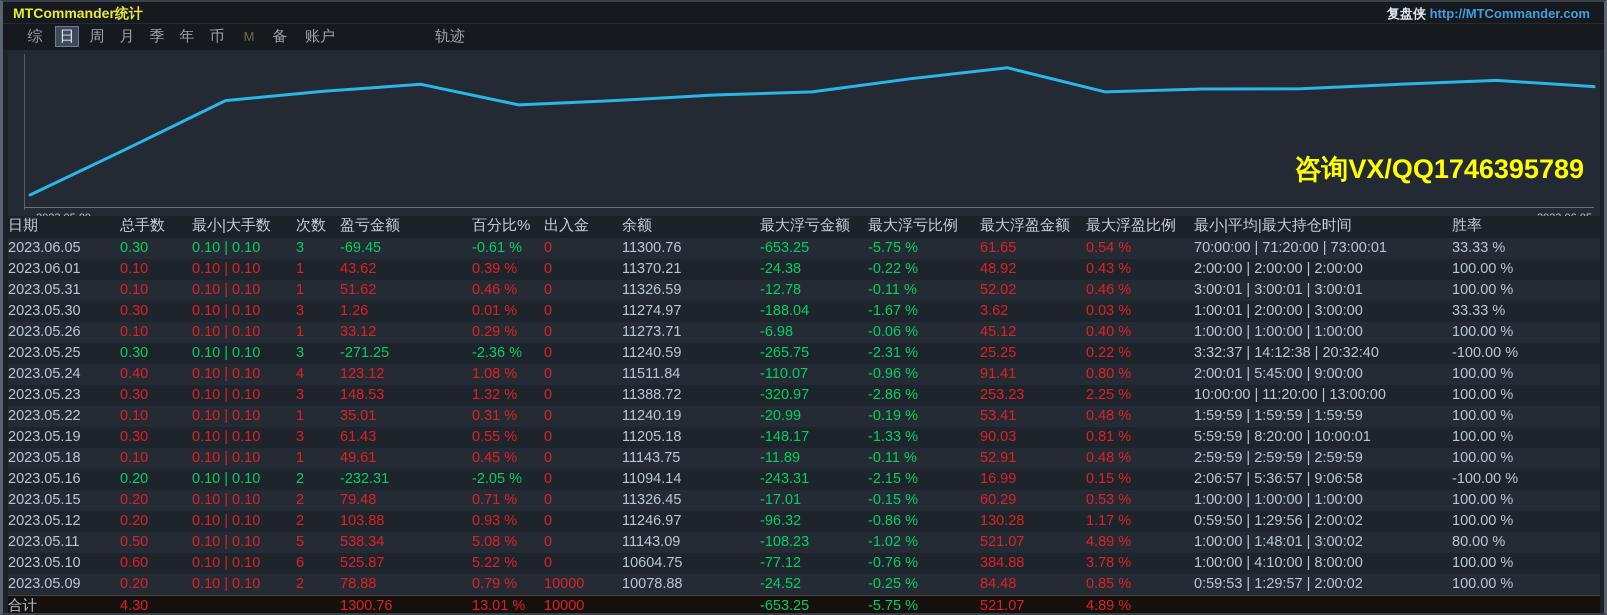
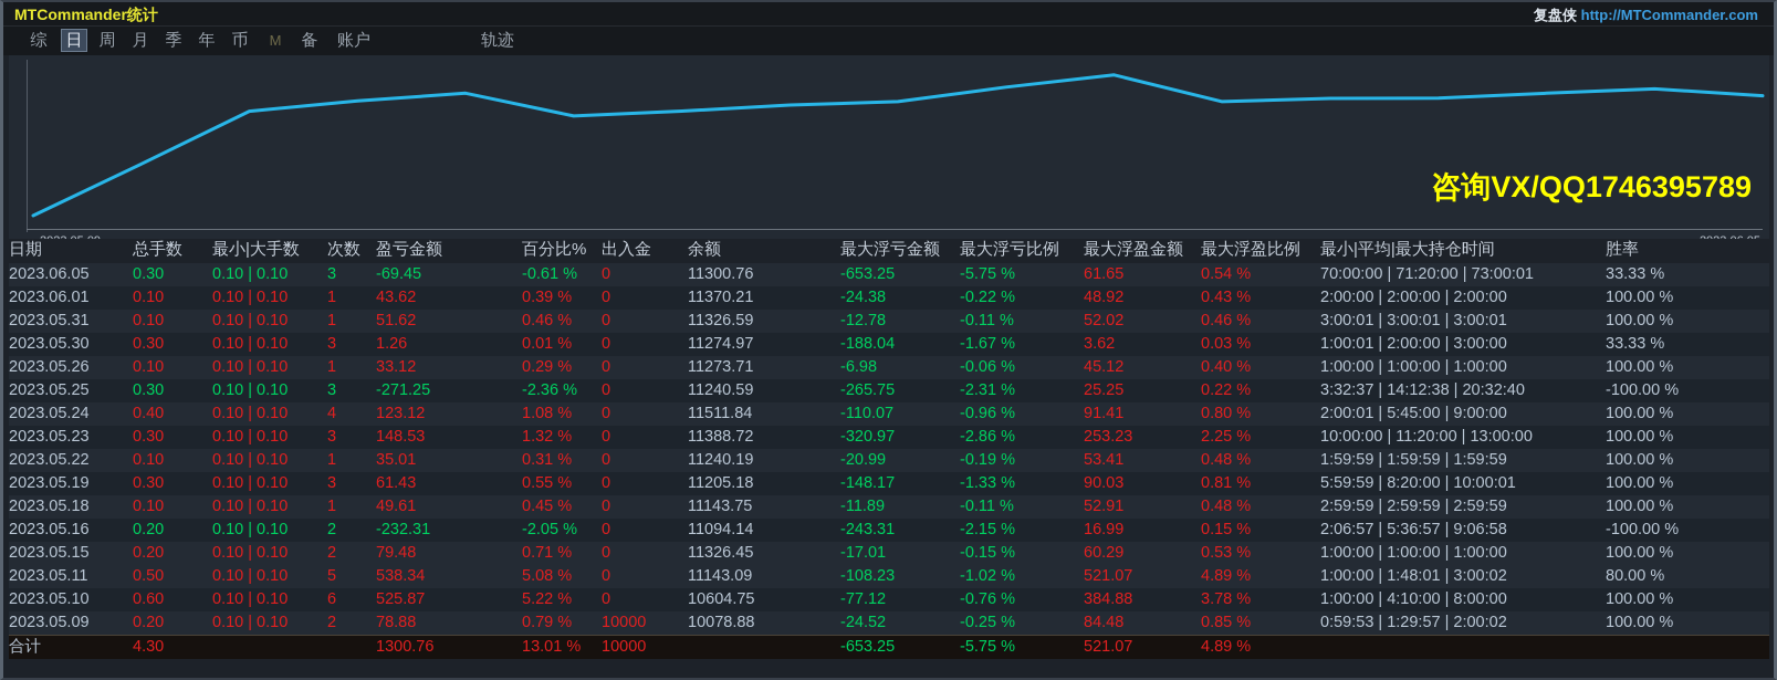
  MTCommander统计
  复盘侠 http://MTCommander.com
  综
  日
  周
  月
  季
  年
  币
  M
  备
  账户
  轨迹
  咨询VX/QQ1746395789
  日期	总手数	最小|大手数	次数	盈亏金额	百分比%	出入金	余额	最大浮亏金额	最大浮亏比例	最大浮盈金额	最大浮盈比例	最小|平均|最大持仓时间	胜率
  2023.06.05	0.30	0.10 | 0.10	3	-69.45	-0.61 %	0	11300.76	-653.25	-5.75 %	61.65	0.54 %	70:00:00 | 71:20:00 | 73:00:01	33.33 %
  2023.06.01	0.10	0.10 | 0.10	1	43.62	0.39 %	0	11370.21	-24.38	-0.22 %	48.92	0.43 %	2:00:00 | 2:00:00 | 2:00:00	100.00 %
  2023.05.31	0.10	0.10 | 0.10	1	51.62	0.46 %	0	11326.59	-12.78	-0.11 %	52.02	0.46 %	3:00:01 | 3:00:01 | 3:00:01	100.00 %
  2023.05.30	0.30	0.10 | 0.10	3	1.26	0.01 %	0	11274.97	-188.04	-1.67 %	3.62	0.03 %	1:00:01 | 2:00:00 | 3:00:00	33.33 %
  2023.05.26	0.10	0.10 | 0.10	1	33.12	0.29 %	0	11273.71	-6.98	-0.06 %	45.12	0.40 %	1:00:00 | 1:00:00 | 1:00:00	100.00 %
  2023.05.25	0.30	0.10 | 0.10	3	-271.25	-2.36 %	0	11240.59	-265.75	-2.31 %	25.25	0.22 %	3:32:37 | 14:12:38 | 20:32:40	-100.00 %
  2023.05.24	0.40	0.10 | 0.10	4	123.12	1.08 %	0	11511.84	-110.07	-0.96 %	91.41	0.80 %	2:00:01 | 5:45:00 | 9:00:00	100.00 %
  2023.05.23	0.30	0.10 | 0.10	3	148.53	1.32 %	0	11388.72	-320.97	-2.86 %	253.23	2.25 %	10:00:00 | 11:20:00 | 13:00:00	100.00 %
  2023.05.22	0.10	0.10 | 0.10	1	35.01	0.31 %	0	11240.19	-20.99	-0.19 %	53.41	0.48 %	1:59:59 | 1:59:59 | 1:59:59	100.00 %
  2023.05.19	0.30	0.10 | 0.10	3	61.43	0.55 %	0	11205.18	-148.17	-1.33 %	90.03	0.81 %	5:59:59 | 8:20:00 | 10:00:01	100.00 %
  2023.05.18	0.10	0.10 | 0.10	1	49.61	0.45 %	0	11143.75	-11.89	-0.11 %	52.91	0.48 %	2:59:59 | 2:59:59 | 2:59:59	100.00 %
  2023.05.16	0.20	0.10 | 0.10	2	-232.31	-2.05 %	0	11094.14	-243.31	-2.15 %	16.99	0.15 %	2:06:57 | 5:36:57 | 9:06:58	-100.00 %
  2023.05.15	0.20	0.10 | 0.10	2	79.48	0.71 %	0	11326.45	-17.01	-0.15 %	60.29	0.53 %	1:00:00 | 1:00:00 | 1:00:00	100.00 %
- 2023.05.12	0.20	0.10 | 0.10	2	103.88	0.93 %	0	11246.97	-96.32	-0.86 %	130.28	1.17 %	0:59:50 | 1:29:56 | 2:00:02	100.00 %
  2023.05.11	0.50	0.10 | 0.10	5	538.34	5.08 %	0	11143.09	-108.23	-1.02 %	521.07	4.89 %	1:00:00 | 1:48:01 | 3:00:02	80.00 %
  2023.05.10	0.60	0.10 | 0.10	6	525.87	5.22 %	0	10604.75	-77.12	-0.76 %	384.88	3.78 %	1:00:00 | 4:10:00 | 8:00:00	100.00 %
  2023.05.09	0.20	0.10 | 0.10	2	78.88	0.79 %	10000	10078.88	-24.52	-0.25 %	84.48	0.85 %	0:59:53 | 1:29:57 | 2:00:02	100.00 %
  合计	4.30			1300.76	13.01 %	10000		-653.25	-5.75 %	521.07	4.89 %
